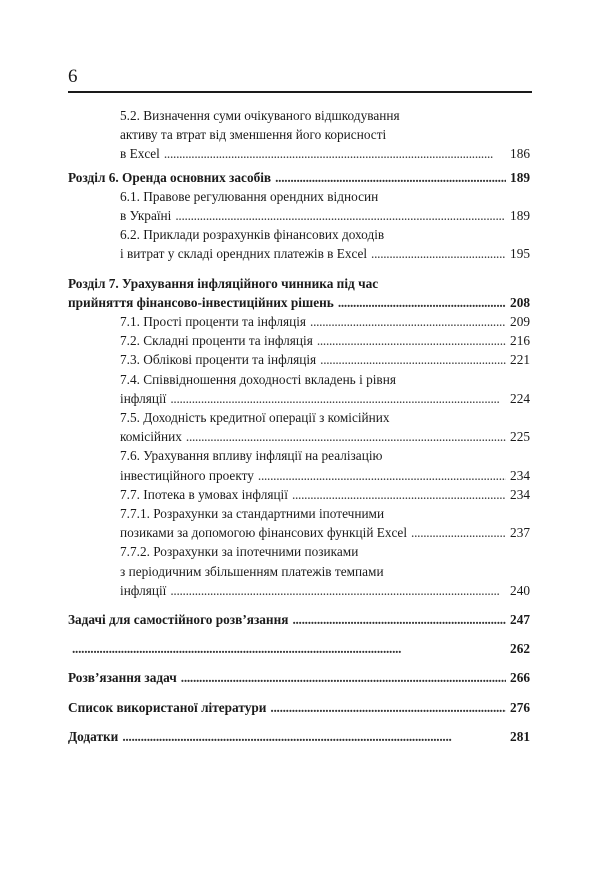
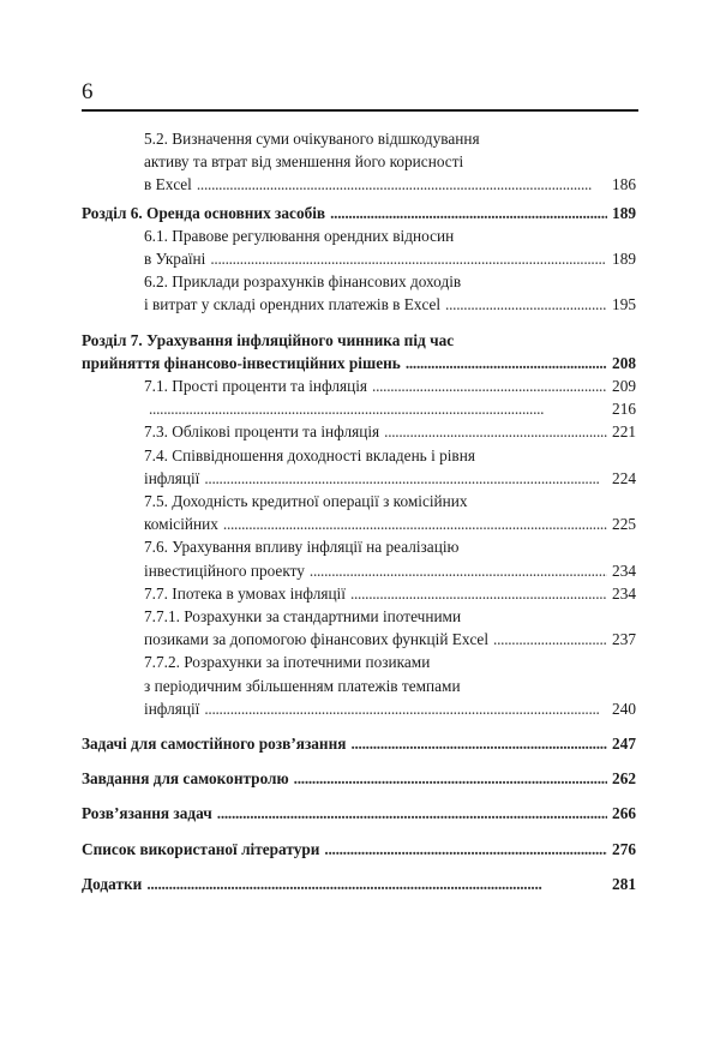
  6
  5.2. Визначення суми очікуваного відшкодування
  активу та втрат від зменшення його корисності
  в Excel
  186
  Розділ 6. Оренда основних засобів
  189
  6.1. Правове регулювання орендних відносин
  в Україні
  189
  6.2. Приклади розрахунків фінансових доходів
  і витрат у складі орендних платежів в Excel
  195
  Розділ 7. Урахування інфляційного чинника під час
  прийняття фінансово-інвестиційних рішень
  208
  7.1. Прості проценти та інфляція
  209
- 7.2. Складні проценти та інфляція
  216
  7.3. Облікові проценти та інфляція
  221
  7.4. Співвідношення доходності вкладень і рівня
  інфляції
  224
  7.5. Доходність кредитної операції з комісійних
  комісійних
  225
  7.6. Урахування впливу інфляції на реалізацію
  інвестиційного проекту
  234
  7.7. Іпотека в умовах інфляції
  234
  7.7.1. Розрахунки за стандартними іпотечними
  позиками за допомогою фінансових функцій Excel
  237
  7.7.2. Розрахунки за іпотечними позиками
  з періодичним збільшенням платежів темпами
  інфляції
  240
  Задачі для самостійного розв’язання
  247
+ Завдання для самоконтролю
  262
  Розв’язання задач
  266
  Список використаної літератури
  276
  Додатки
  281
